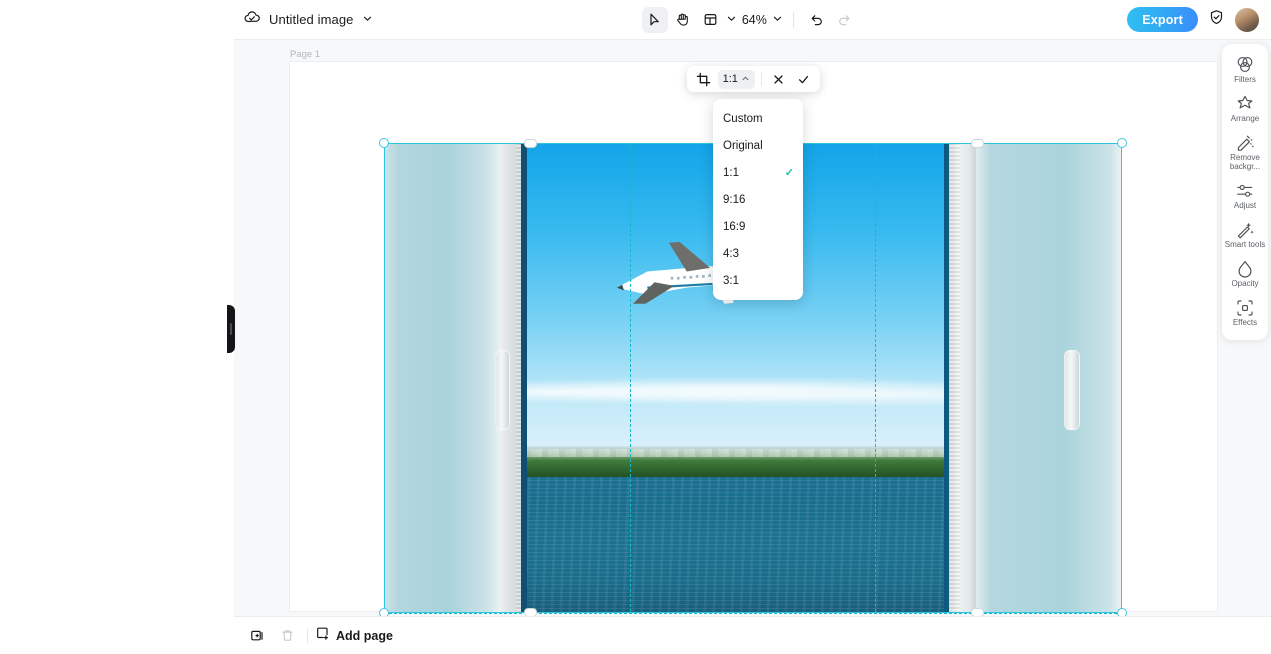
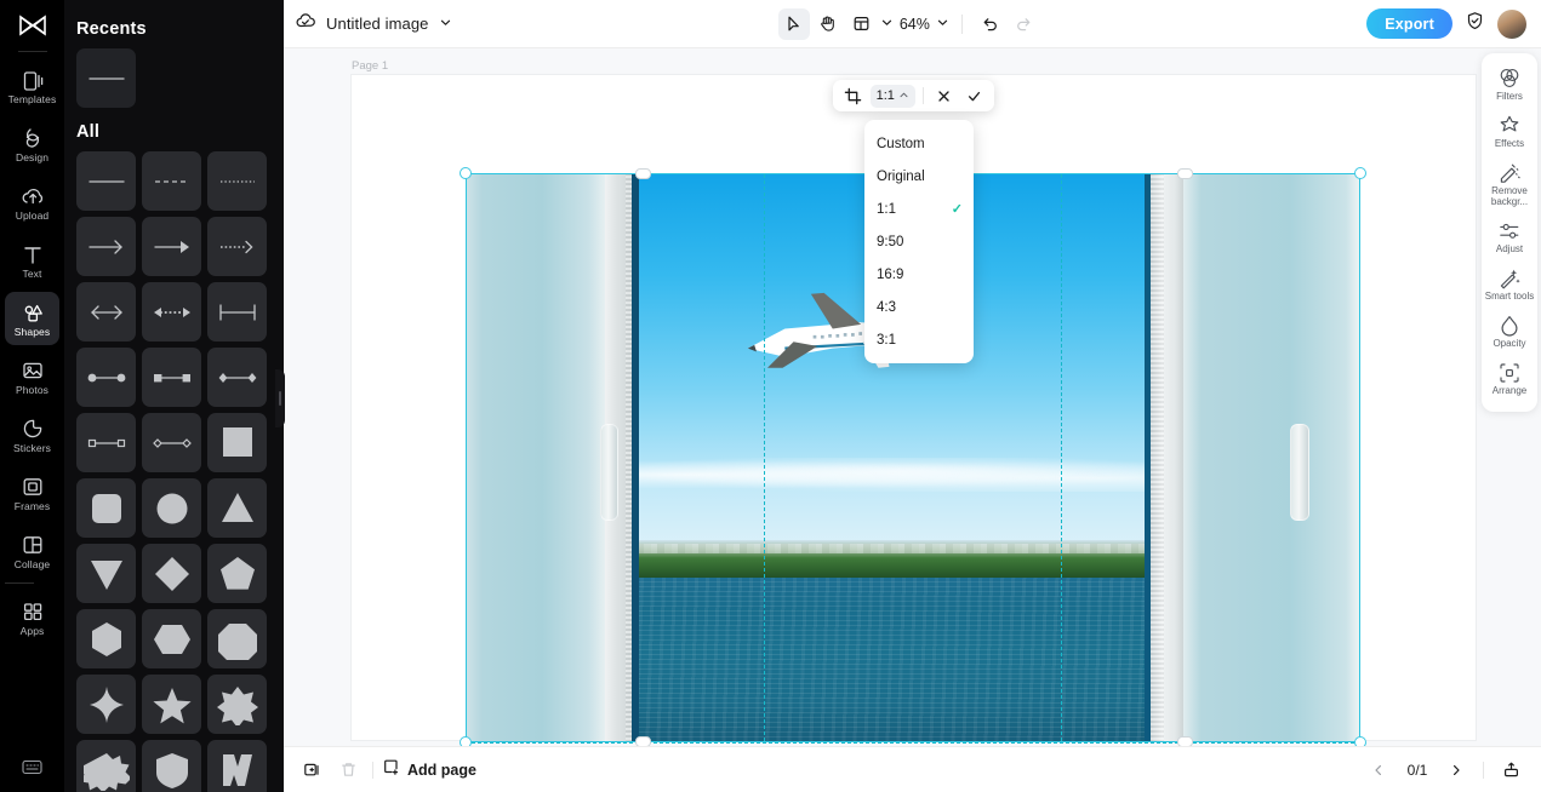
+ Templates
+ Design
+ Upload
+ Text
+ Shapes
+ Photos
+ Stickers
+ Frames
+ Collage
+ Apps
+ Recents
+ All
  Untitled image
  64%
  Export
  Page 1
  1:1
  Custom
  Original
  1:1
  ✓
- 9:16
+ 9:50
  16:9
  4:3
  3:1
  Filters
- Arrange
+ Effects
  Remove backgr...
  Adjust
  Smart tools
  Opacity
- Effects
+ Arrange
  Add page
+ 0/1
